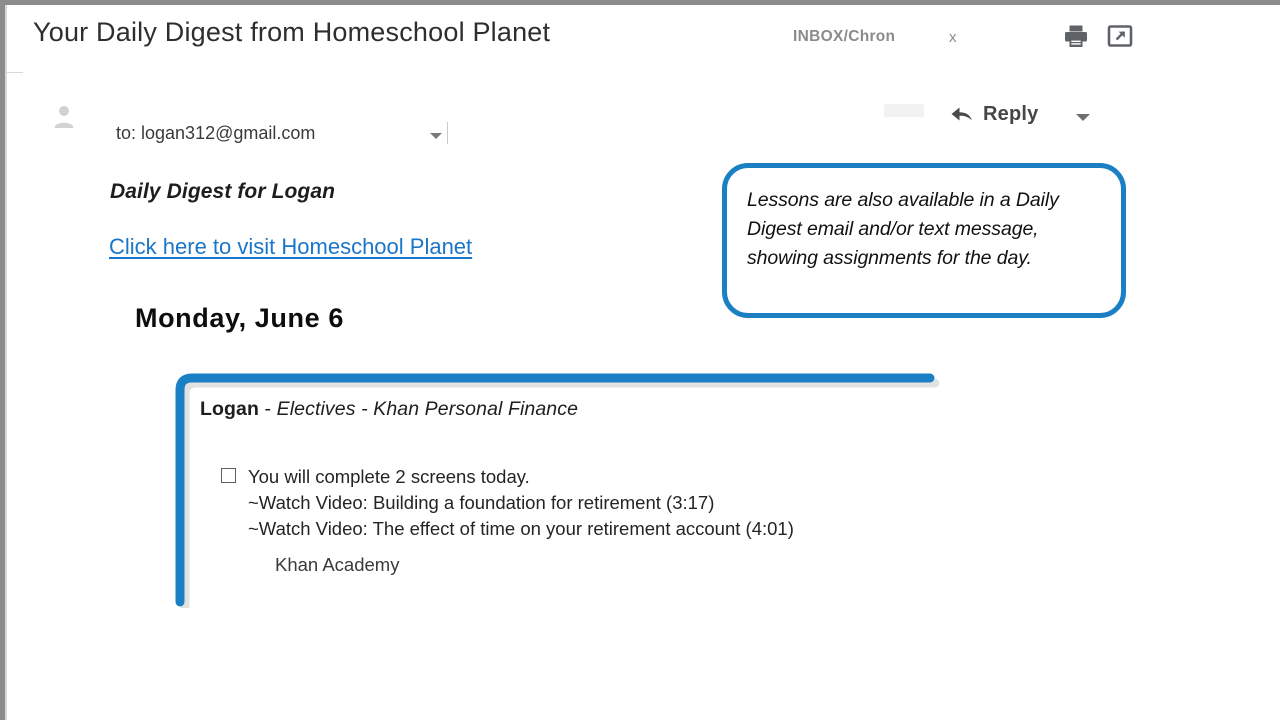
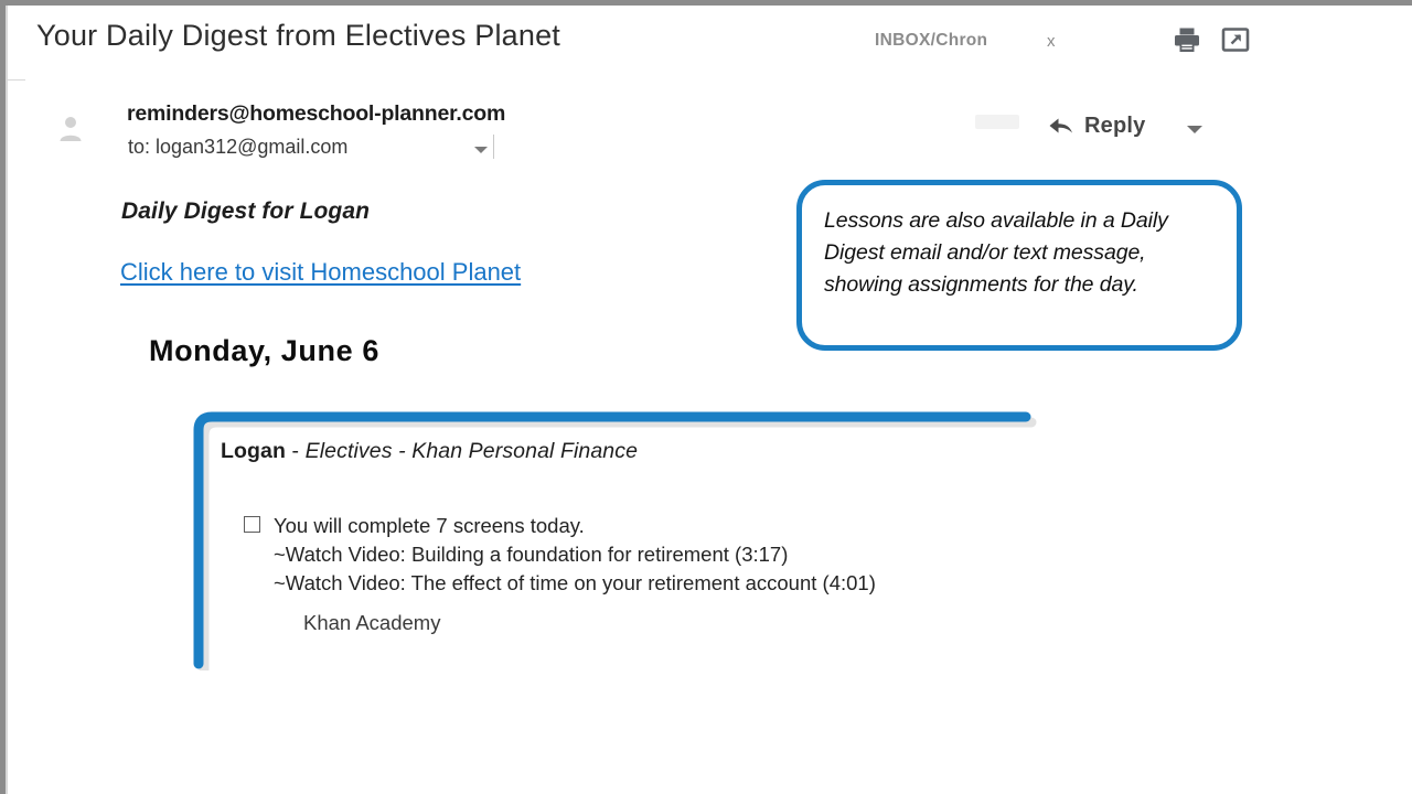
- Your Daily Digest from Homeschool Planet
+ Your Daily Digest from Electives Planet
  INBOX/Chron
  x
+ reminders@homeschool-planner.com
  to: logan312@gmail.com
  Reply
  Daily Digest for Logan
  Click here to visit Homeschool Planet
  Monday, June 6
  Lessons are also available in a Daily Digest email and/or text message, showing assignments for the day.
  Logan - Electives - Khan Personal Finance
- You will complete 2 screens today.
+ You will complete 7 screens today.
  ~Watch Video: Building a foundation for retirement (3:17)
  ~Watch Video: The effect of time on your retirement account (4:01)
  Khan Academy
